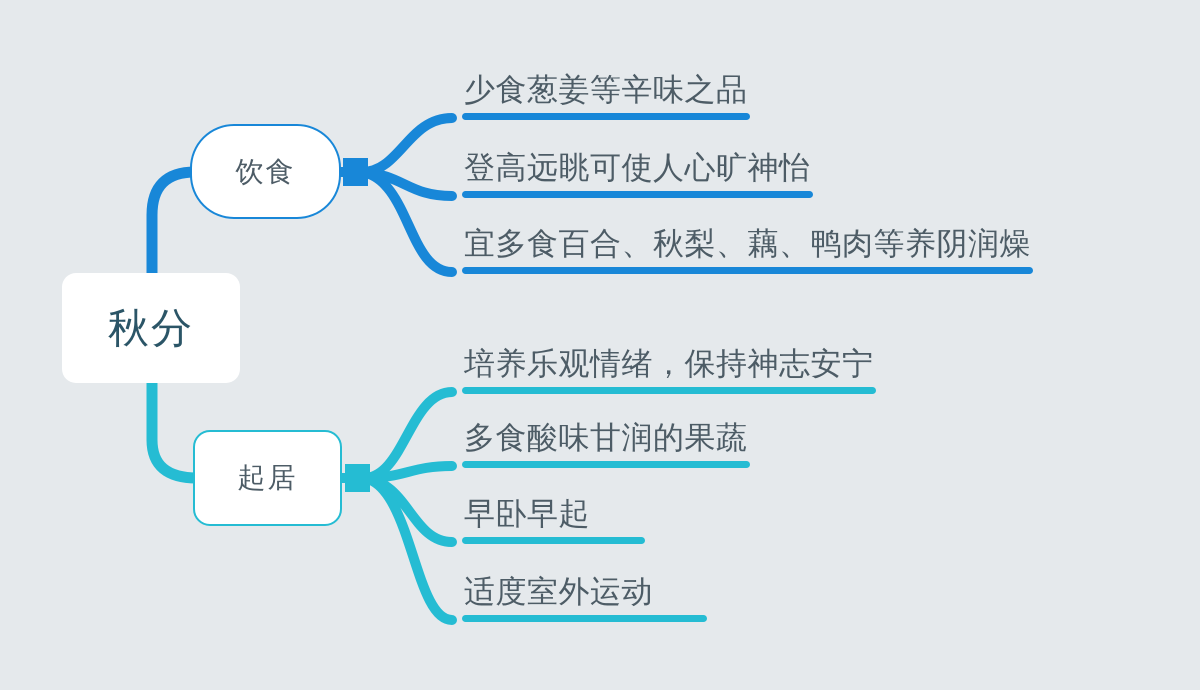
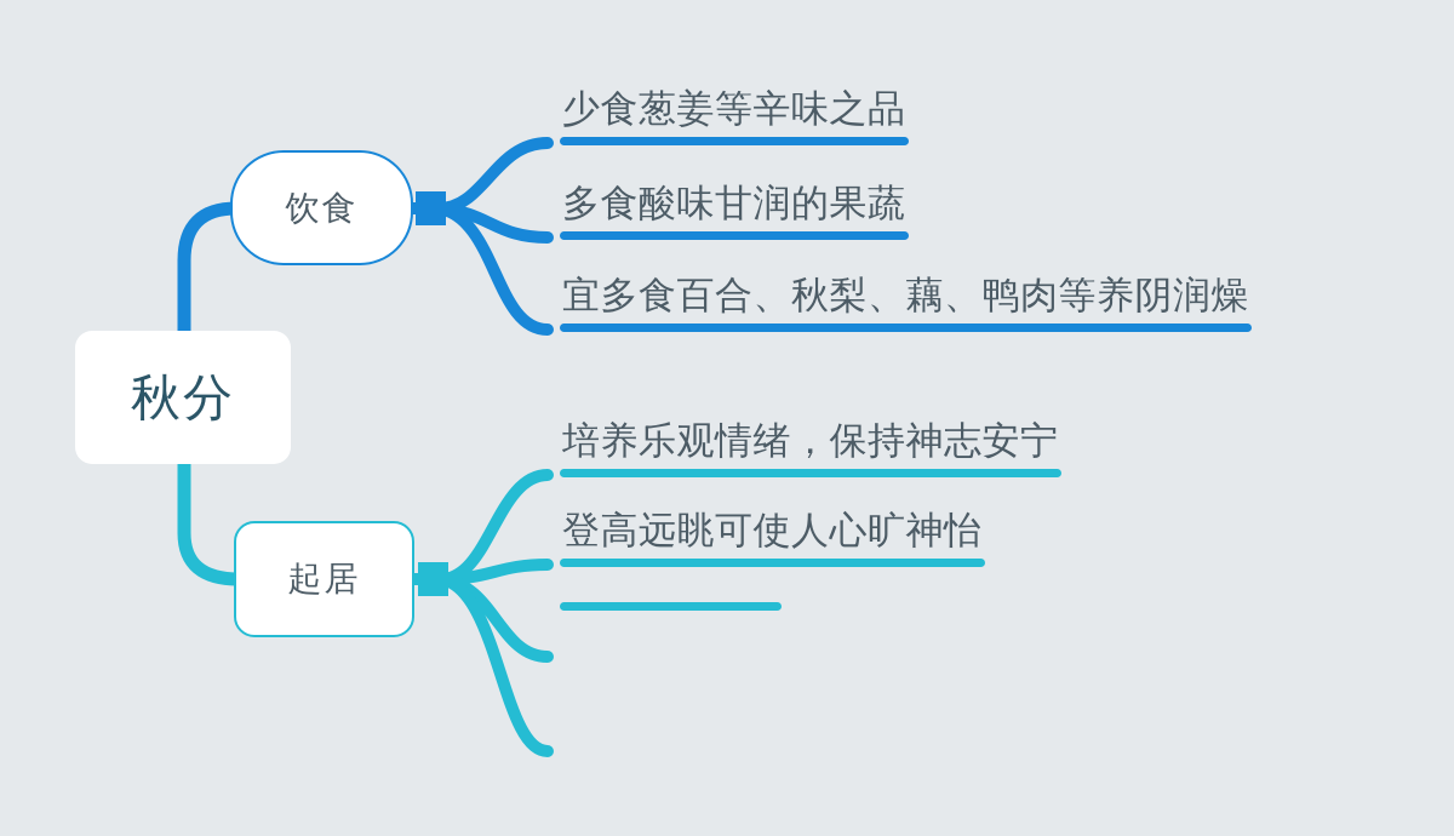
  秋分
  饮食
  起居
  少食葱姜等辛味之品
- 登高远眺可使人心旷神怡
+ 多食酸味甘润的果蔬
  宜多食百合、秋梨、藕、鸭肉等养阴润燥
  培养乐观情绪，保持神志安宁
- 多食酸味甘润的果蔬
+ 登高远眺可使人心旷神怡
- 早卧早起
- 适度室外运动
